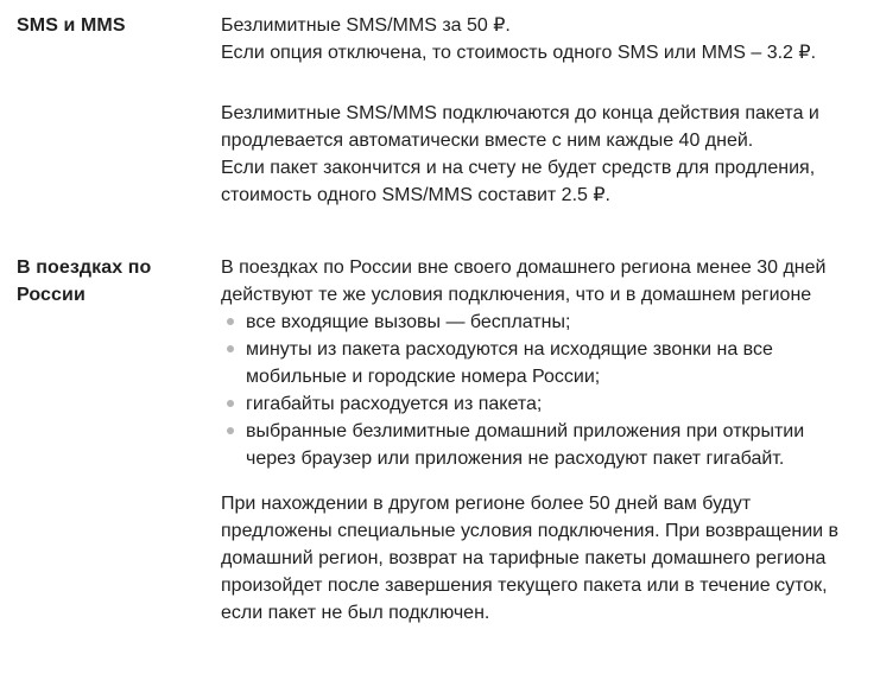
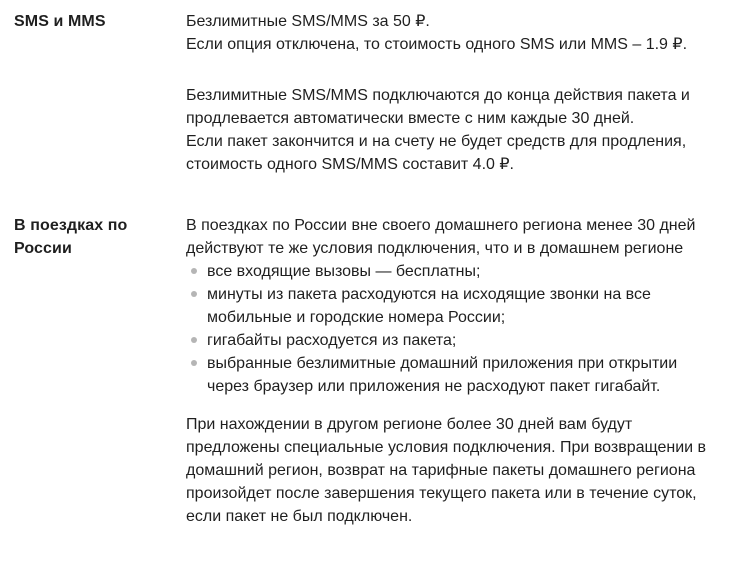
  SMS и MMS
  Безлимитные SMS/MMS за 50 ₽.
- Если опция отключена, то стоимость одного SMS или MMS – 3.2 ₽.
+ Если опция отключена, то стоимость одного SMS или MMS – 1.9 ₽.
- Безлимитные SMS/MMS подключаются до конца действия пакета и продлевается автоматически вместе с ним каждые 40 дней.
+ Безлимитные SMS/MMS подключаются до конца действия пакета и продлевается автоматически вместе с ним каждые 30 дней.
- Если пакет закончится и на счету не будет средств для продления, стоимость одного SMS/MMS составит 2.5 ₽.
+ Если пакет закончится и на счету не будет средств для продления, стоимость одного SMS/MMS составит 4.0 ₽.
  В поездках по России
  В поездках по России вне своего домашнего региона менее 30 дней действуют те же условия подключения, что и в домашнем регионе
  все входящие вызовы — бесплатны;
  минуты из пакета расходуются на исходящие звонки на все мобильные и городские номера России;
  гигабайты расходуется из пакета;
  выбранные безлимитные домашний приложения при открытии через браузер или приложения не расходуют пакет гигабайт.
- При нахождении в другом регионе более 50 дней вам будут предложены специальные условия подключения. При возвращении в домашний регион, возврат на тарифные пакеты домашнего региона произойдет после завершения текущего пакета или в течение суток, если пакет не был подключен.
+ При нахождении в другом регионе более 30 дней вам будут предложены специальные условия подключения. При возвращении в домашний регион, возврат на тарифные пакеты домашнего региона произойдет после завершения текущего пакета или в течение суток, если пакет не был подключен.
